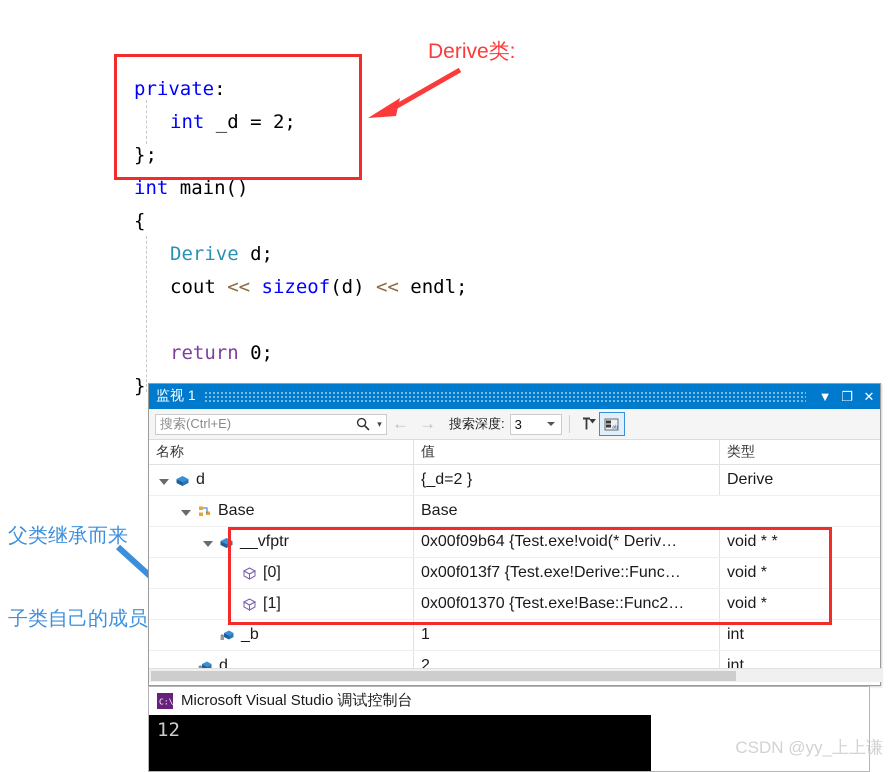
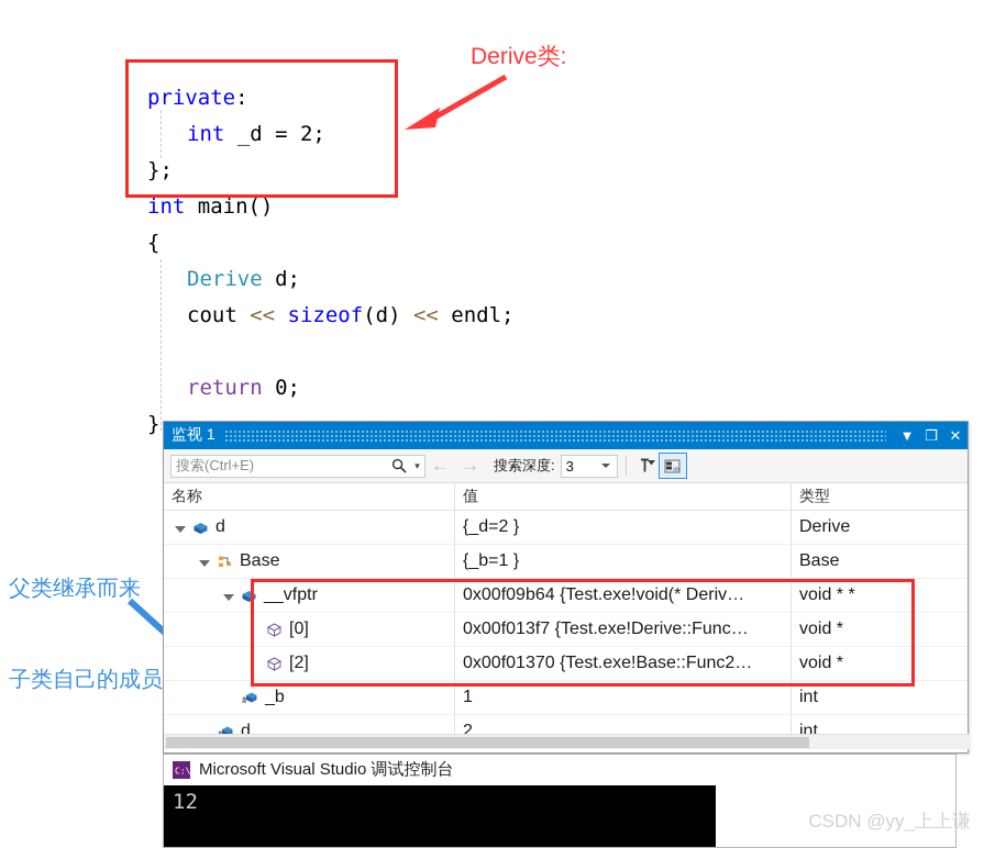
  private:
  int _d = 2;
  };
  int main()
  {
  Derive d;
  cout << sizeof(d) << endl;
  return 0;
  }
  Derive类:
  父类继承而来
  子类自己的成员
  监视 1
  ▼
  ❐
  ✕
  搜索(Ctrl+E)
  ▾
  ←
  →
  搜索深度:
  3
  名称
  值
  类型
  d
  {_d=2 }
  Derive
  Base
+ {_b=1 }
  Base
  __vfptr
  0x00f09b64 {Test.exe!void(* Deriv…
  void * *
  [0]
  0x00f013f7 {Test.exe!Derive::Func…
  void *
- [1]
+ [2]
  0x00f01370 {Test.exe!Base::Func2…
  void *
  _b
  1
  int
  d
  2
  int
  C:\
  Microsoft Visual Studio 调试控制台
  12
  CSDN @yy_上上谦
